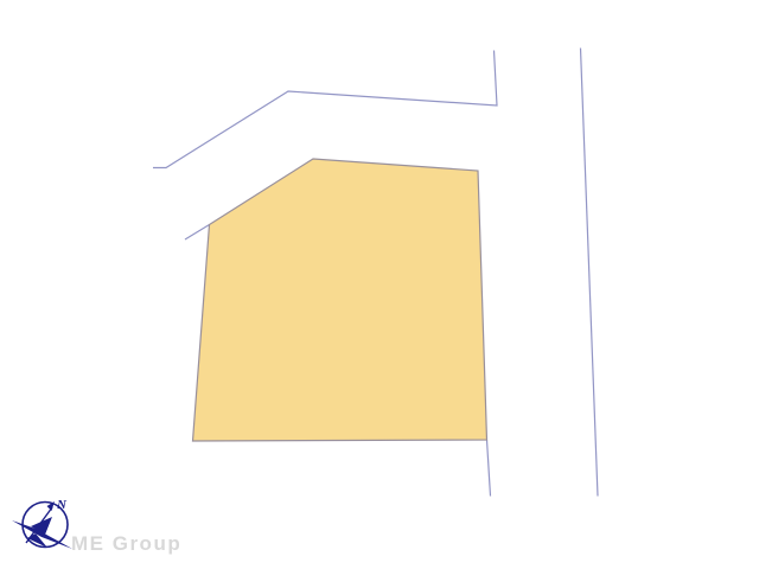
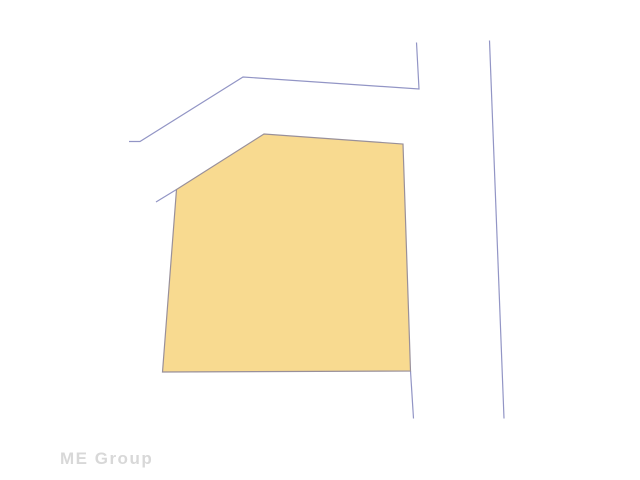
- N
  ME Group
